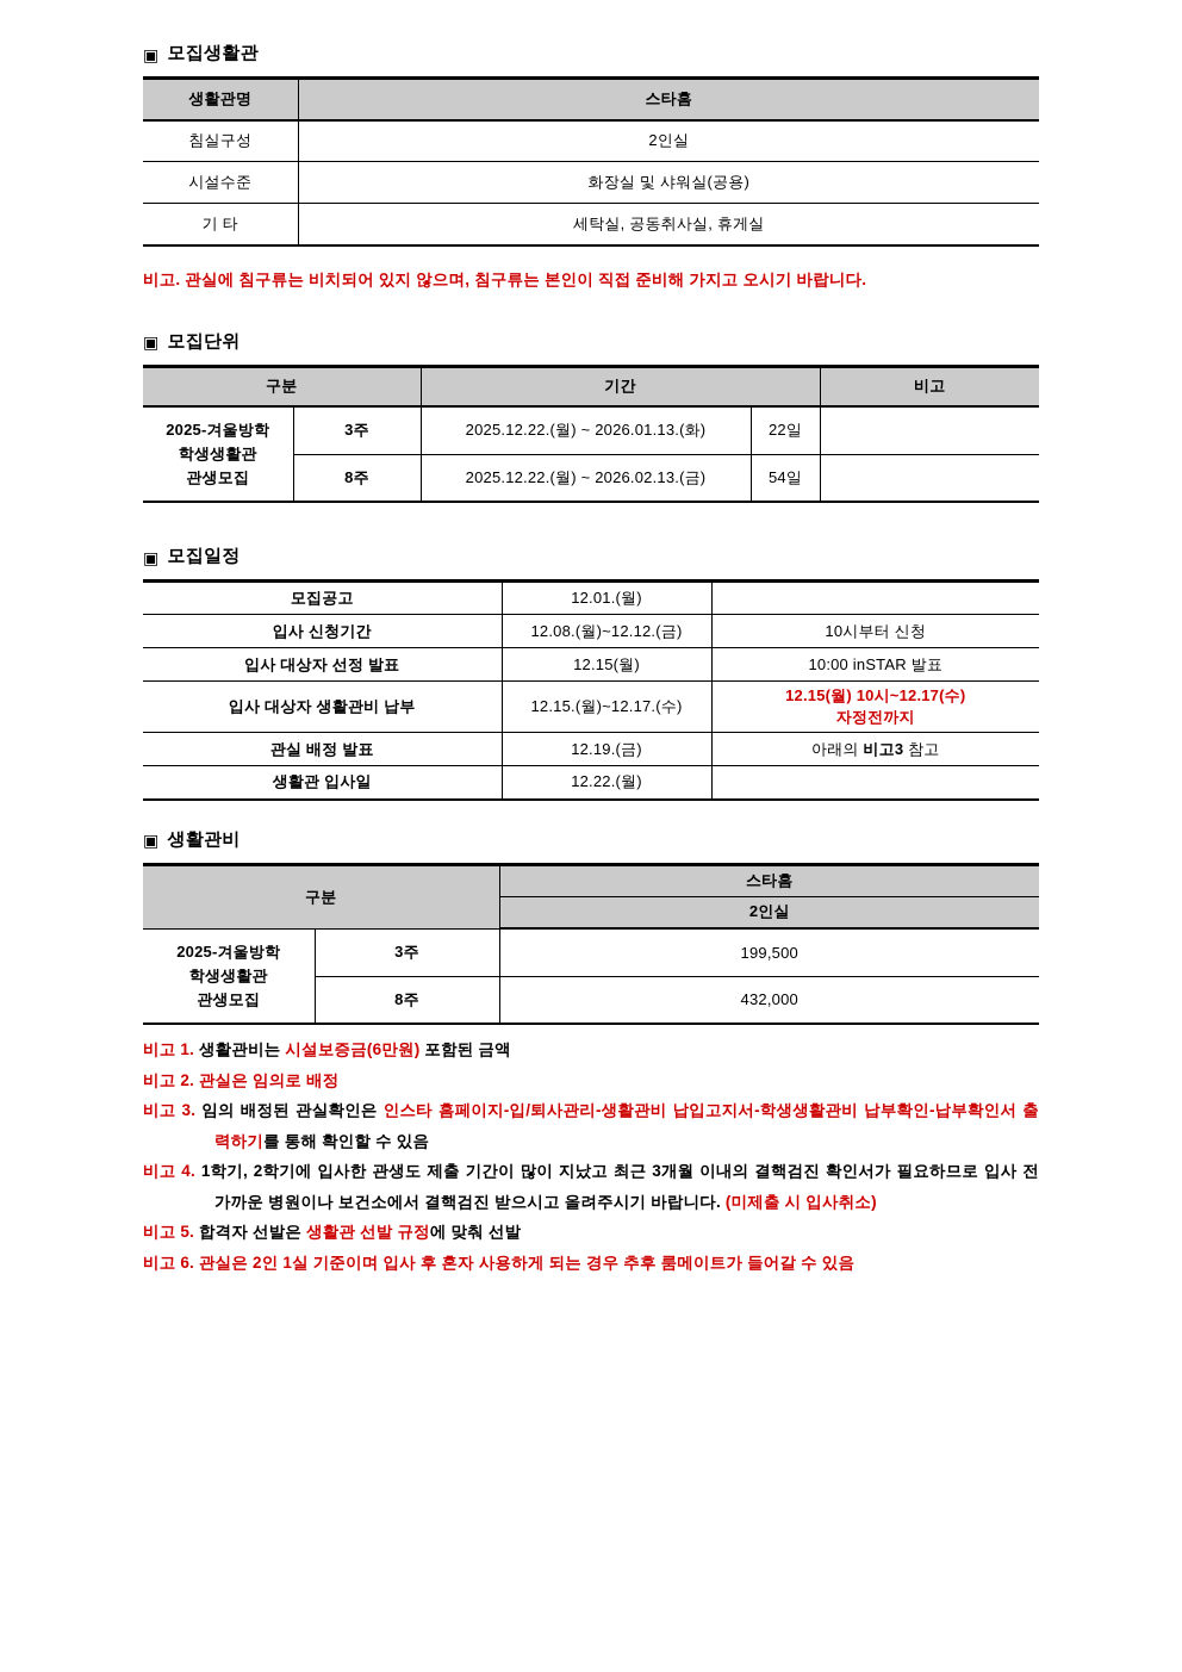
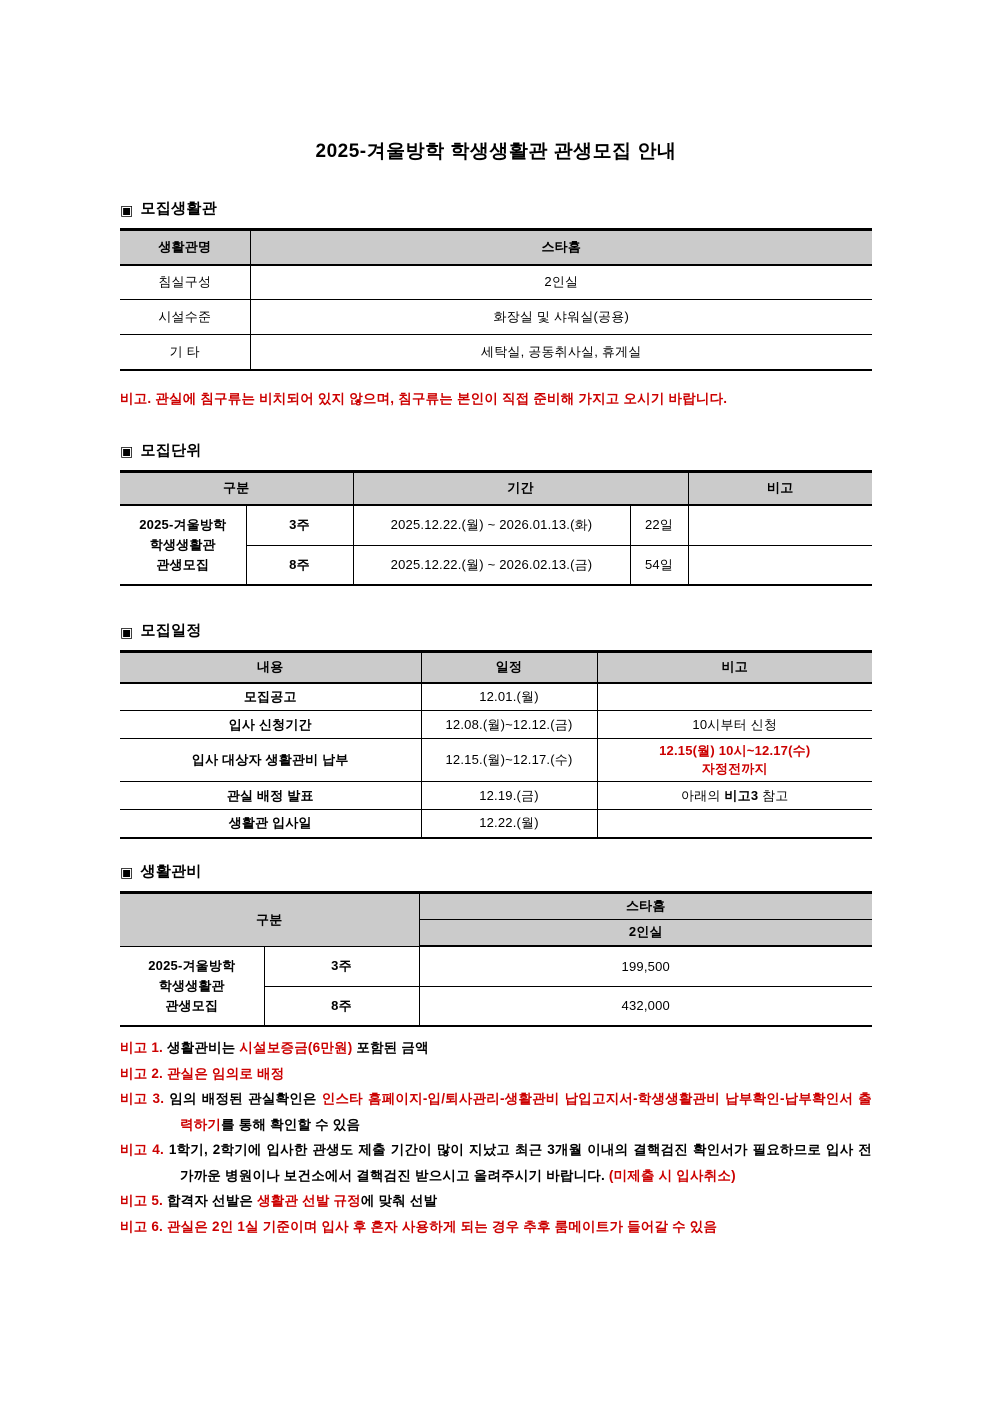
+ 2025-겨울방학 학생생활관 관생모집 안내
  ▣
  모집생활관
  생활관명	스타홈
  침실구성	2인실
  시설수준	화장실 및 샤워실(공용)
  기 타	세탁실, 공동취사실, 휴게실
  비고. 관실에 침구류는 비치되어 있지 않으며, 침구류는 본인이 직접 준비해 가지고 오시기 바랍니다.
  ▣
  모집단위
  구분	기간	비고
  2025-겨울방학 학생생활관 관생모집	3주	2025.12.22.(월) ~ 2026.01.13.(화)	22일
  8주	2025.12.22.(월) ~ 2026.02.13.(금)	54일
  ▣
  모집일정
+ 내용	일정	비고
  모집공고	12.01.(월)
  입사 신청기간	12.08.(월)~12.12.(금)	10시부터 신청
- 입사 대상자 선정 발표	12.15(월)	10:00 inSTAR 발표
  입사 대상자 생활관비 납부	12.15.(월)~12.17.(수)	12.15(월) 10시~12.17(수) 자정전까지
  관실 배정 발표	12.19.(금)	아래의 비고3 참고
  생활관 입사일	12.22.(월)
  ▣
  생활관비
  구분	스타홈
  2인실
  2025-겨울방학 학생생활관 관생모집	3주	199,500
  8주	432,000
  비고 1. 생활관비는 시설보증금(6만원) 포함된 금액
  비고 2. 관실은 임의로 배정
  비고 3. 임의 배정된 관실확인은 인스타 홈페이지-입/퇴사관리-생활관비 납입고지서-학생생활관비 납부확인-납부확인서 출력하기를 통해 확인할 수 있음
  비고 4. 1학기, 2학기에 입사한 관생도 제출 기간이 많이 지났고 최근 3개월 이내의 결핵검진 확인서가 필요하므로 입사 전 가까운 병원이나 보건소에서 결핵검진 받으시고 올려주시기 바랍니다. (미제출 시 입사취소)
  비고 5. 합격자 선발은 생활관 선발 규정에 맞춰 선발
  비고 6. 관실은 2인 1실 기준이며 입사 후 혼자 사용하게 되는 경우 추후 룸메이트가 들어갈 수 있음
